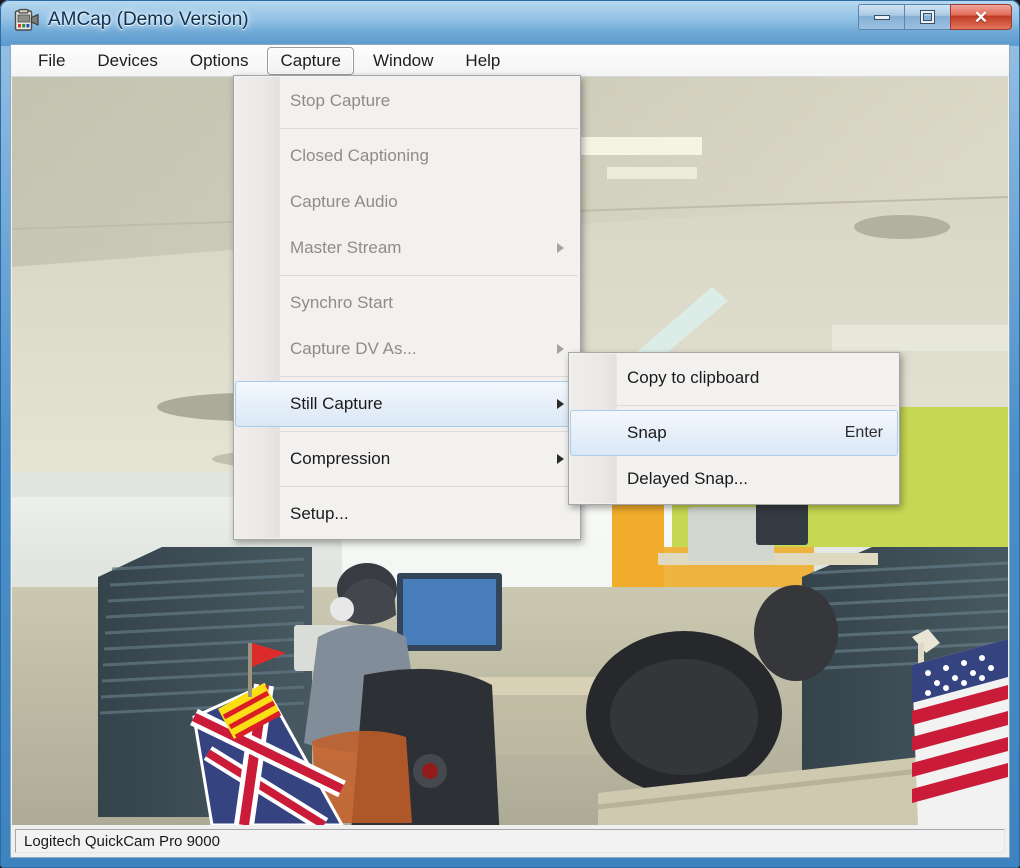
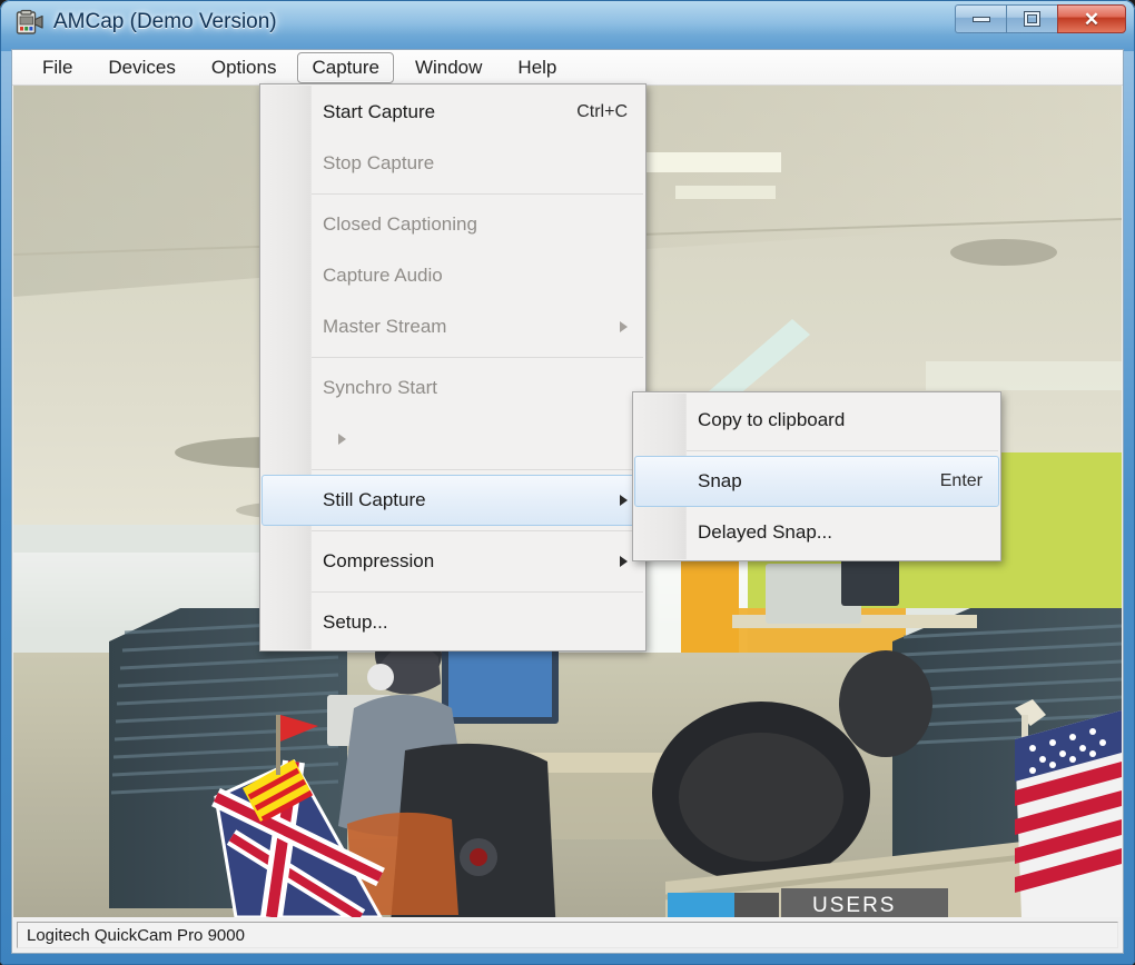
  AMCap (Demo Version)
  ✕
  File
  Devices
  Options
  Capture
  Window
  Help
+ USERS
  Logitech QuickCam Pro 9000
+ Start Capture
+ Ctrl+C
  Stop Capture
  Closed Captioning
  Capture Audio
  Master Stream
  Synchro Start
- Capture DV As...
  Still Capture
  Compression
  Setup...
  Copy to clipboard
  Snap
  Enter
  Delayed Snap...
